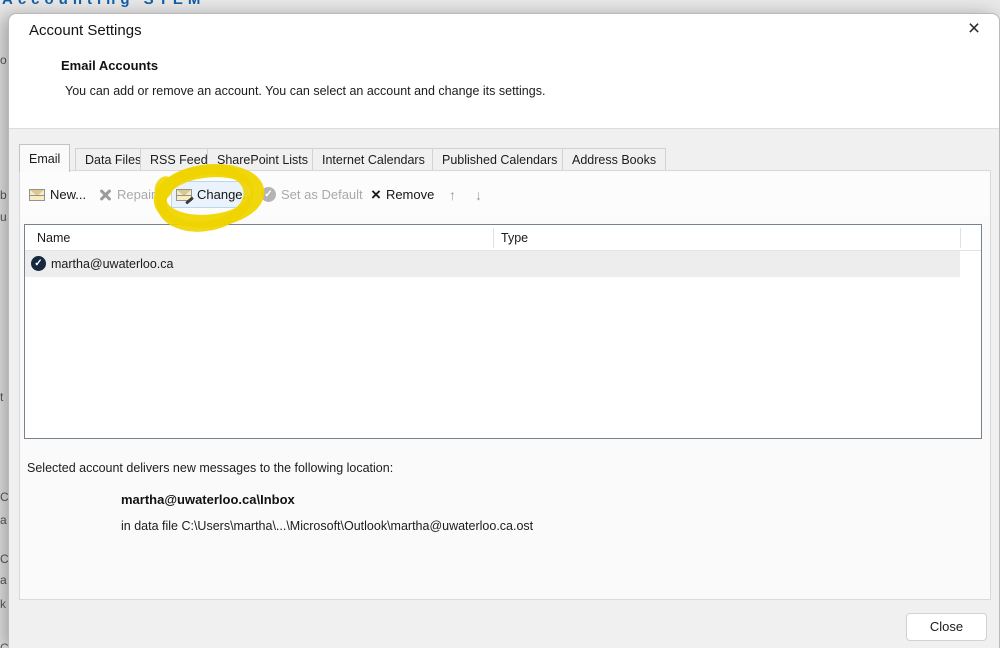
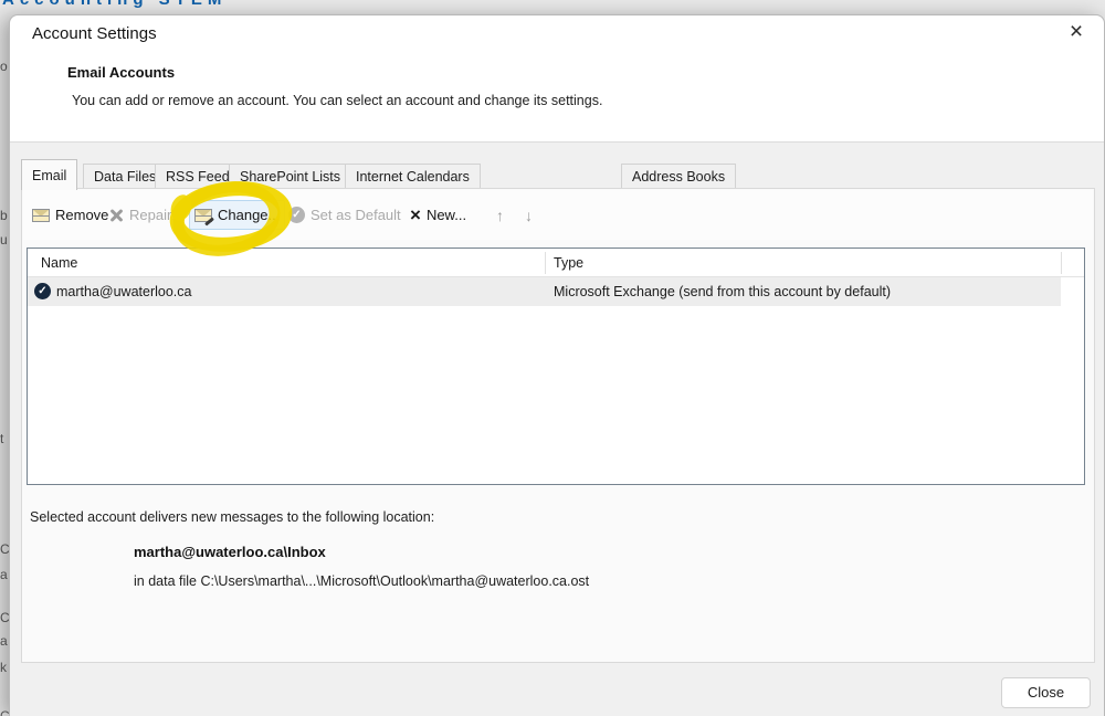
  o
  b
  u
  t
  C
  a
  C
  a
  k
  Account Settings
  ×
  Email Accounts
  You can add or remove an account. You can select an account and change its settings.
  Email
  Data Files
  RSS Feed
  SharePoint Lists
  Internet Calendars
- Published Calendars
  Address Books
- New...
+ Remove
  ✓
  Set as Default
  ×
- Remove
+ New...
  ↑
  ↓
  Name
  Type
  ✓
  martha@uwaterloo.ca
+ Microsoft Exchange (send from this account by default)
  Selected account delivers new messages to the following location:
  martha@uwaterloo.ca\Inbox
  in data file C:\Users\martha\...\Microsoft\Outlook\martha@uwaterloo.ca.ost
  Close
